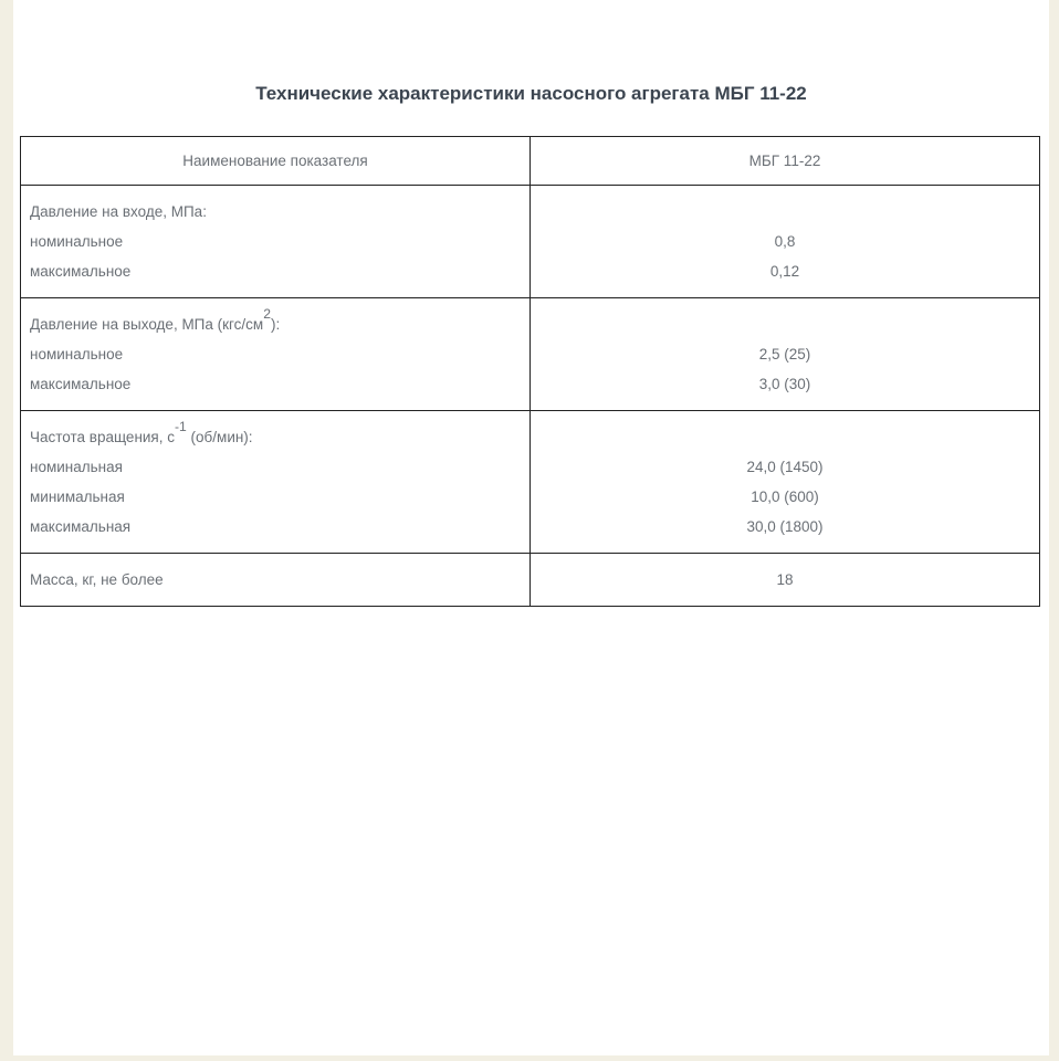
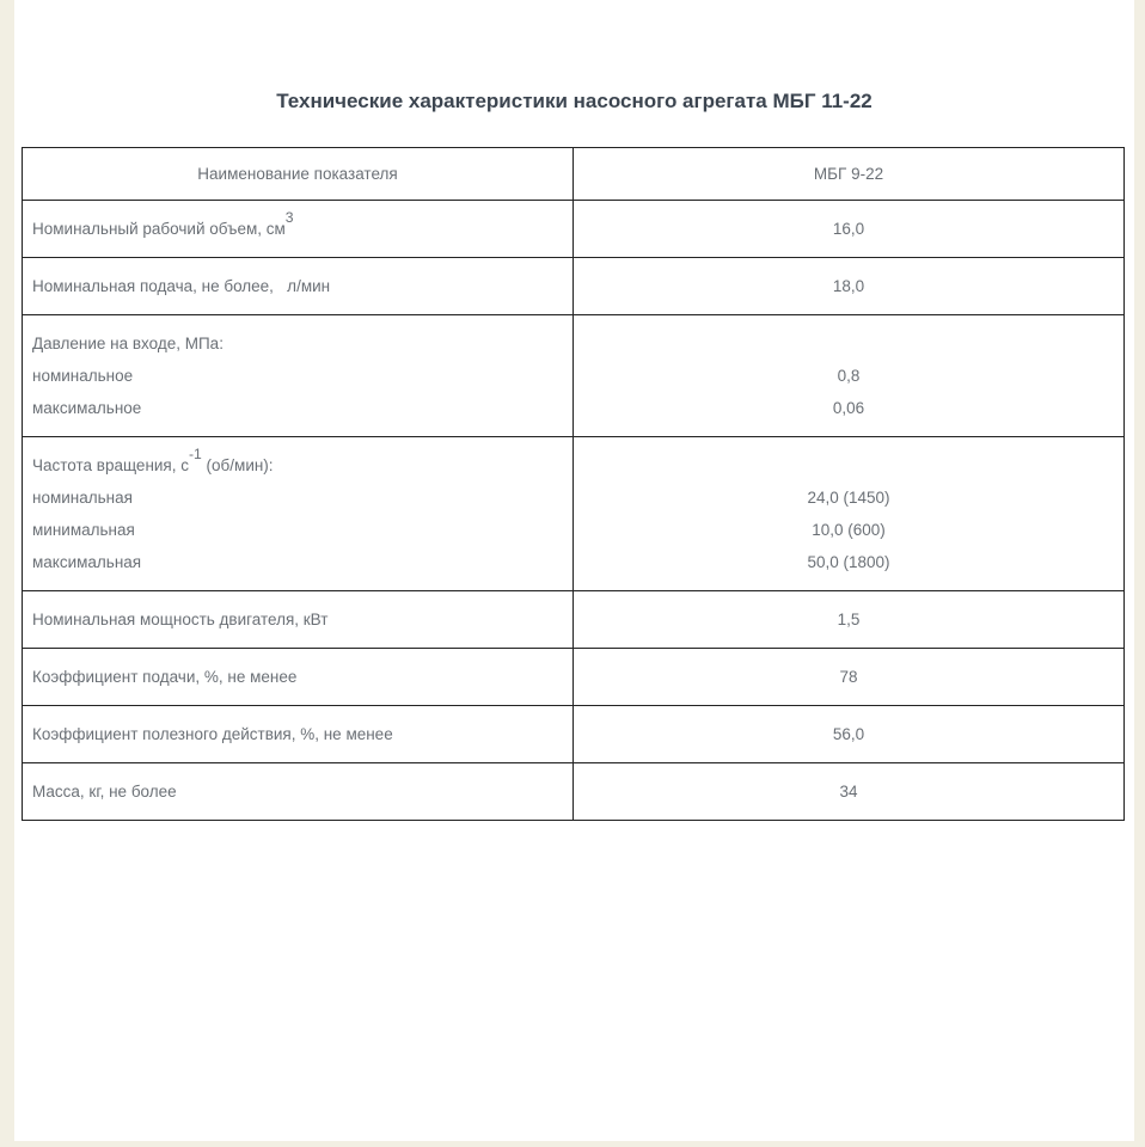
  Технические характеристики насосного агрегата МБГ 11-22
- Наименование показателя	МБГ 11-22
+ Наименование показателя	МБГ 9-22
+ Номинальный рабочий объем, см3	16,0
+ Номинальная подача, не более, л/мин	18,0
- Давление на входе, МПа:номинальноемаксимальное	0,80,12
+ Давление на входе, МПа:номинальноемаксимальное	0,80,06
- Давление на выходе, МПа (кгс/см2):номинальноемаксимальное	2,5 (25)3,0 (30)
- Частота вращения, с-1 (об/мин):номинальнаяминимальнаямаксимальная	24,0 (1450)10,0 (600)30,0 (1800)
+ Частота вращения, с-1 (об/мин):номинальнаяминимальнаямаксимальная	24,0 (1450)10,0 (600)50,0 (1800)
+ Номинальная мощность двигателя, кВт	1,5
+ Коэффициент подачи, %, не менее	78
+ Коэффициент полезного действия, %, не менее	56,0
- Масса, кг, не более	18
+ Масса, кг, не более	34
